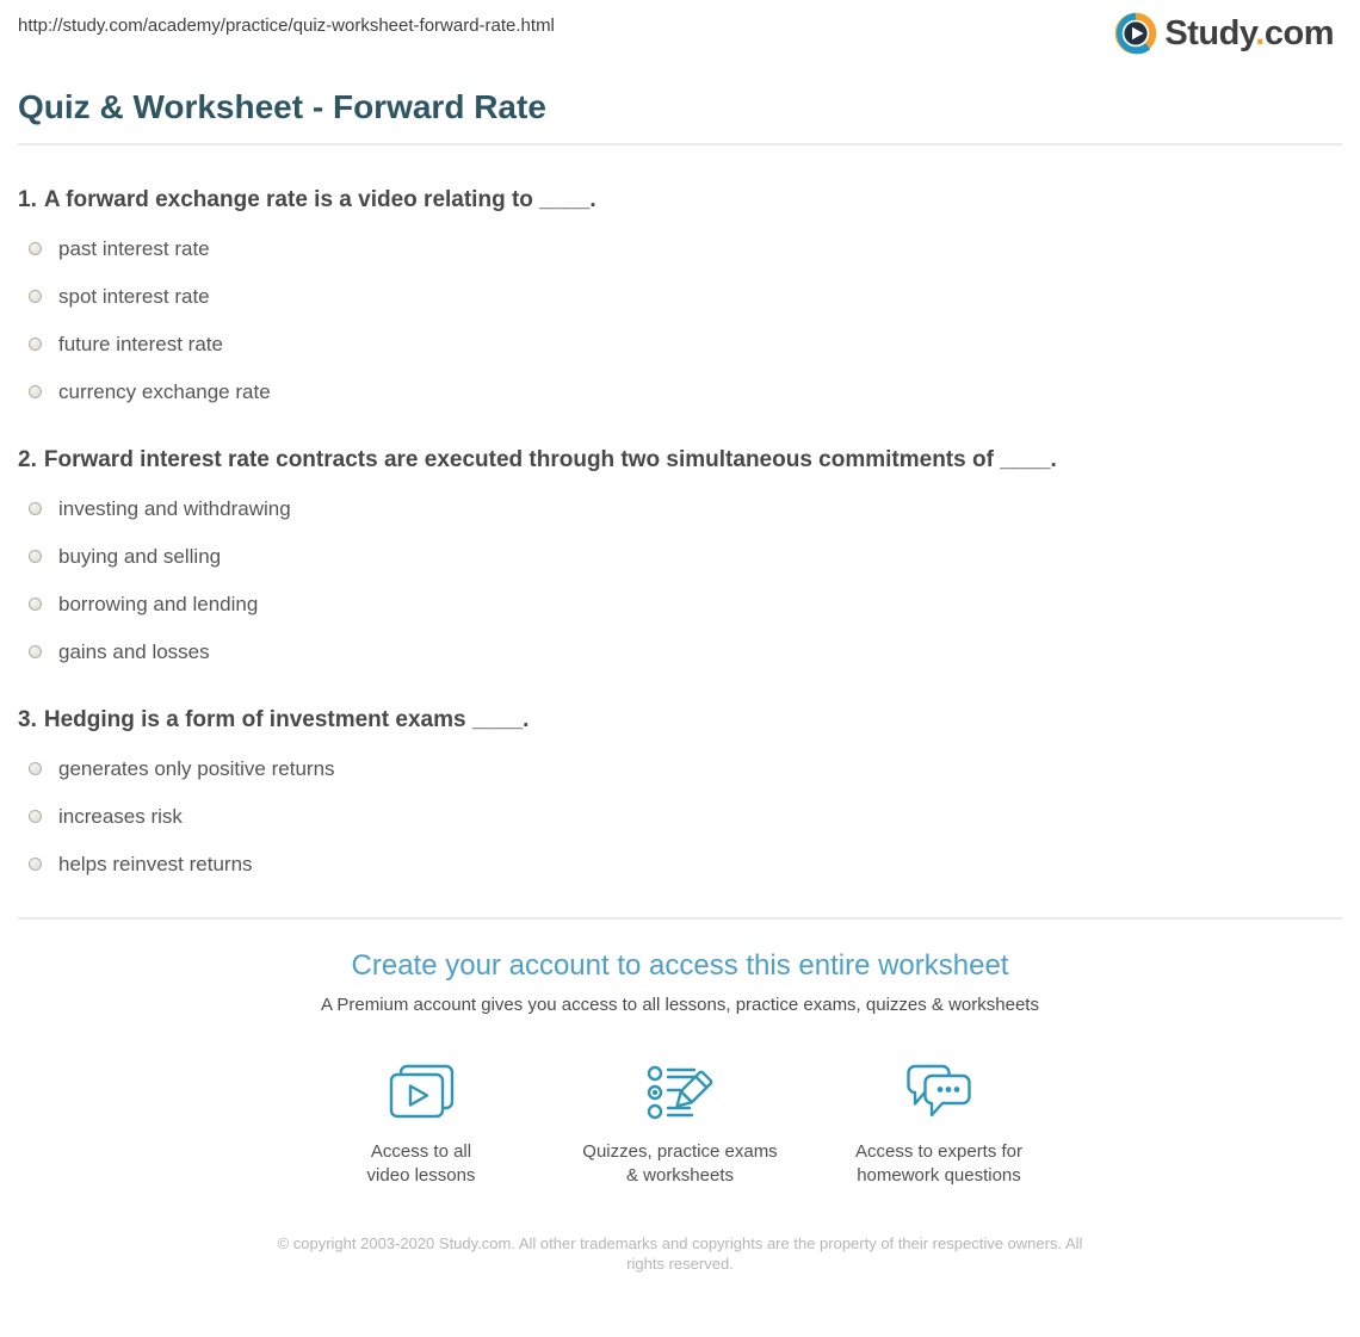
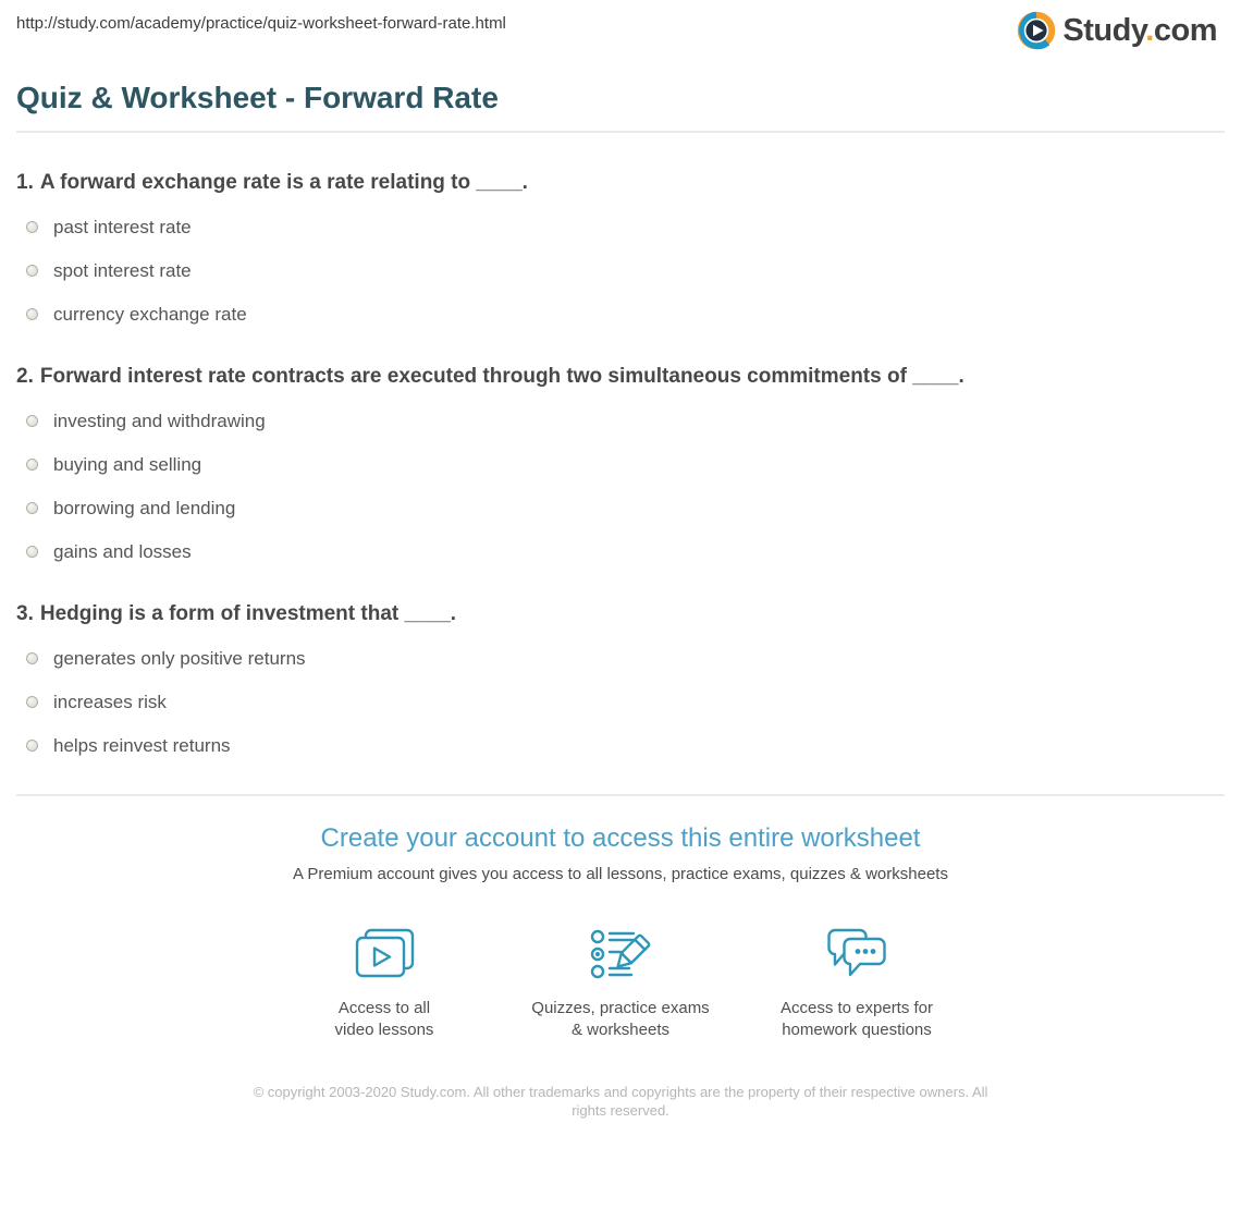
  http://study.com/academy/practice/quiz-worksheet-forward-rate.html
  Study.com
  Quiz & Worksheet - Forward Rate
- 1. A forward exchange rate is a video relating to ____.
+ 1. A forward exchange rate is a rate relating to ____.
  past interest rate
  spot interest rate
- future interest rate
  currency exchange rate
  2. Forward interest rate contracts are executed through two simultaneous commitments of ____.
  investing and withdrawing
  buying and selling
  borrowing and lending
  gains and losses
- 3. Hedging is a form of investment exams ____.
+ 3. Hedging is a form of investment that ____.
  generates only positive returns
  increases risk
  helps reinvest returns
  Create your account to access this entire worksheet
  A Premium account gives you access to all lessons, practice exams, quizzes & worksheets
  Access to all
  video lessons
  Quizzes, practice exams
  & worksheets
  Access to experts for
  homework questions
  © copyright 2003-2020 Study.com. All other trademarks and copyrights are the property of their respective owners. All rights reserved.
